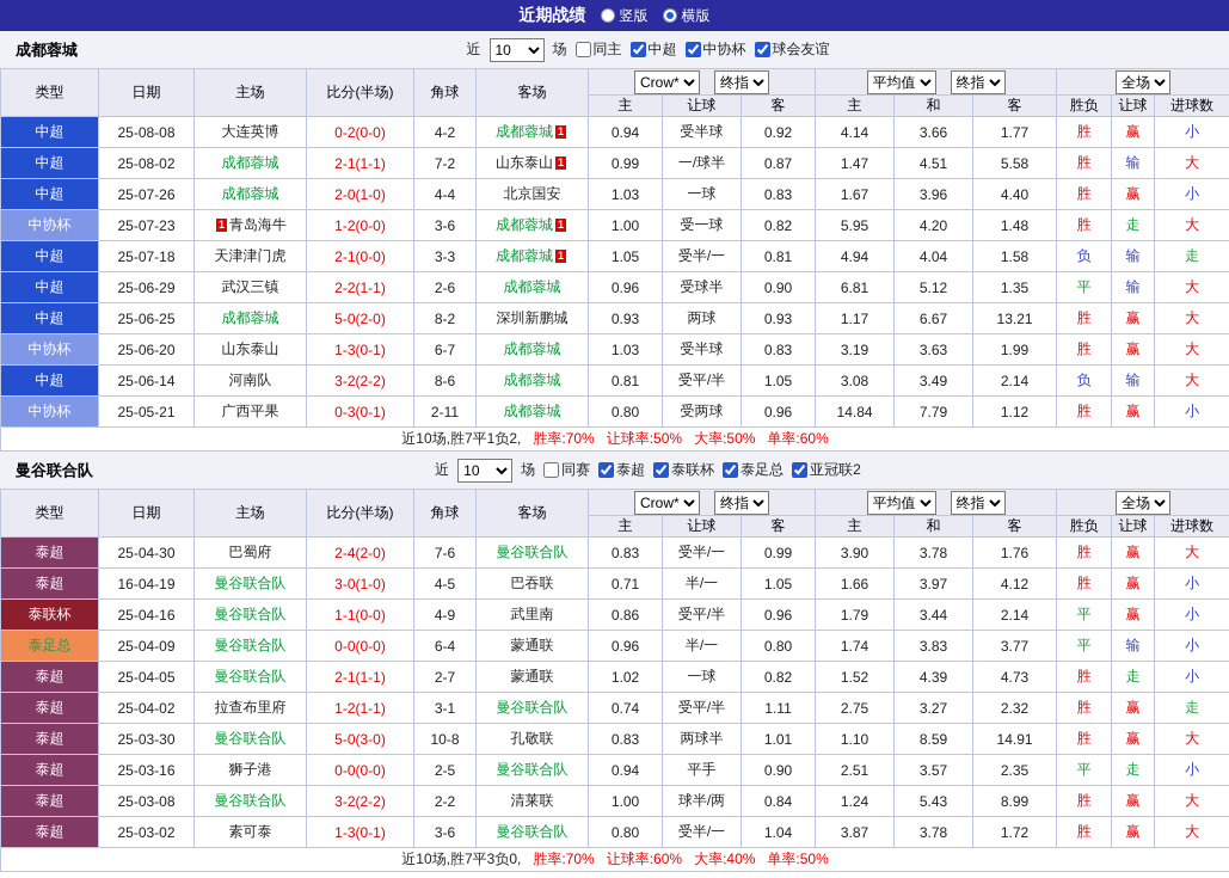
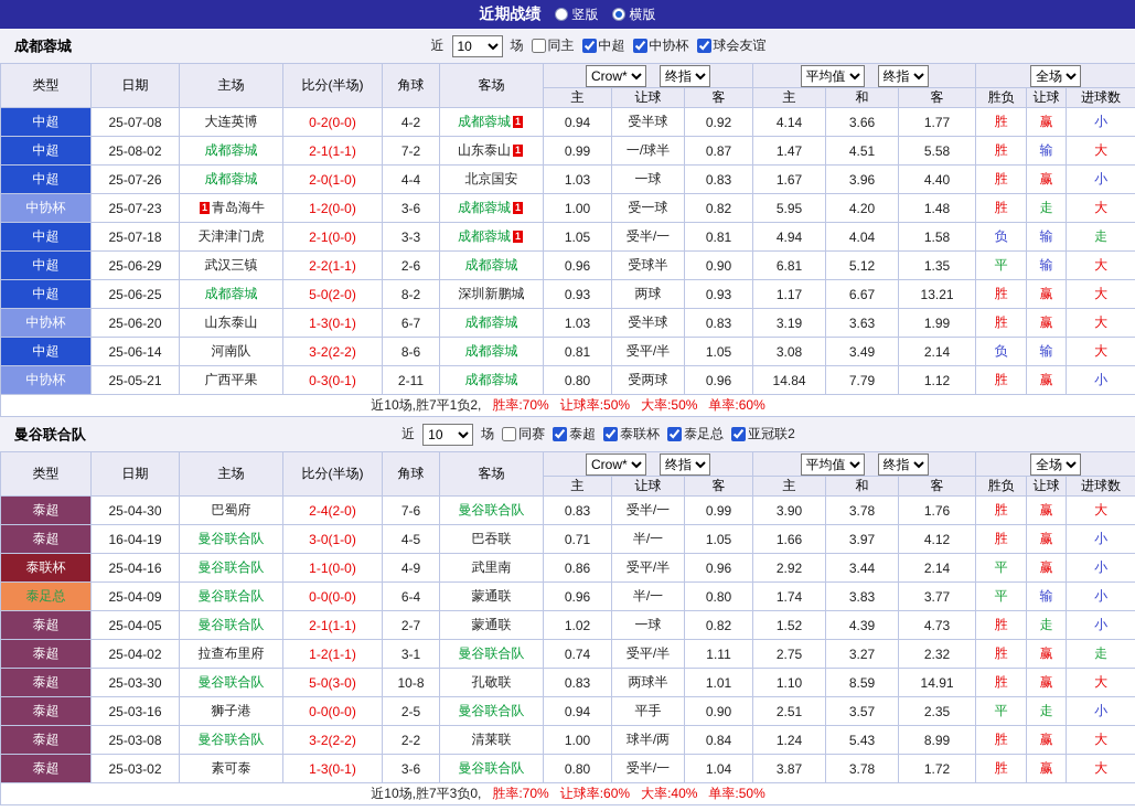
  近期战绩
  竖版
  横版
  成都蓉城
  近
  10
  场
  同主
  中超
  中协杯
  球会友谊
  类型	日期	主场	比分(半场)	角球	客场	Crow* 终指	平均值 终指	全场
  主	让球	客	主	和	客	胜负	让球	进球数
- 中超	25-08-08	大连英博	0-2(0-0)	4-2	成都蓉城 1	0.94	受半球	0.92	4.14	3.66	1.77	胜	赢	小
+ 中超	25-07-08	大连英博	0-2(0-0)	4-2	成都蓉城 1	0.94	受半球	0.92	4.14	3.66	1.77	胜	赢	小
  中超	25-08-02	成都蓉城	2-1(1-1)	7-2	山东泰山 1	0.99	一/球半	0.87	1.47	4.51	5.58	胜	输	大
  中超	25-07-26	成都蓉城	2-0(1-0)	4-4	北京国安	1.03	一球	0.83	1.67	3.96	4.40	胜	赢	小
  中协杯	25-07-23	1 青岛海牛	1-2(0-0)	3-6	成都蓉城 1	1.00	受一球	0.82	5.95	4.20	1.48	胜	走	大
  中超	25-07-18	天津津门虎	2-1(0-0)	3-3	成都蓉城 1	1.05	受半/一	0.81	4.94	4.04	1.58	负	输	走
  中超	25-06-29	武汉三镇	2-2(1-1)	2-6	成都蓉城	0.96	受球半	0.90	6.81	5.12	1.35	平	输	大
  中超	25-06-25	成都蓉城	5-0(2-0)	8-2	深圳新鹏城	0.93	两球	0.93	1.17	6.67	13.21	胜	赢	大
  中协杯	25-06-20	山东泰山	1-3(0-1)	6-7	成都蓉城	1.03	受半球	0.83	3.19	3.63	1.99	胜	赢	大
  中超	25-06-14	河南队	3-2(2-2)	8-6	成都蓉城	0.81	受平/半	1.05	3.08	3.49	2.14	负	输	大
  中协杯	25-05-21	广西平果	0-3(0-1)	2-11	成都蓉城	0.80	受两球	0.96	14.84	7.79	1.12	胜	赢	小
  近10场,胜7平1负2, 胜率:70% 让球率:50% 大率:50% 单率:60%
  曼谷联合队
  近
  10
  场
  同赛
  泰超
  泰联杯
  泰足总
  亚冠联2
  类型	日期	主场	比分(半场)	角球	客场	Crow* 终指	平均值 终指	全场
  主	让球	客	主	和	客	胜负	让球	进球数
  泰超	25-04-30	巴蜀府	2-4(2-0)	7-6	曼谷联合队	0.83	受半/一	0.99	3.90	3.78	1.76	胜	赢	大
  泰超	16-04-19	曼谷联合队	3-0(1-0)	4-5	巴吞联	0.71	半/一	1.05	1.66	3.97	4.12	胜	赢	小
- 泰联杯	25-04-16	曼谷联合队	1-1(0-0)	4-9	武里南	0.86	受平/半	0.96	1.79	3.44	2.14	平	赢	小
+ 泰联杯	25-04-16	曼谷联合队	1-1(0-0)	4-9	武里南	0.86	受平/半	0.96	2.92	3.44	2.14	平	赢	小
  泰足总	25-04-09	曼谷联合队	0-0(0-0)	6-4	蒙通联	0.96	半/一	0.80	1.74	3.83	3.77	平	输	小
  泰超	25-04-05	曼谷联合队	2-1(1-1)	2-7	蒙通联	1.02	一球	0.82	1.52	4.39	4.73	胜	走	小
  泰超	25-04-02	拉查布里府	1-2(1-1)	3-1	曼谷联合队	0.74	受平/半	1.11	2.75	3.27	2.32	胜	赢	走
  泰超	25-03-30	曼谷联合队	5-0(3-0)	10-8	孔敬联	0.83	两球半	1.01	1.10	8.59	14.91	胜	赢	大
  泰超	25-03-16	狮子港	0-0(0-0)	2-5	曼谷联合队	0.94	平手	0.90	2.51	3.57	2.35	平	走	小
  泰超	25-03-08	曼谷联合队	3-2(2-2)	2-2	清莱联	1.00	球半/两	0.84	1.24	5.43	8.99	胜	赢	大
  泰超	25-03-02	素可泰	1-3(0-1)	3-6	曼谷联合队	0.80	受半/一	1.04	3.87	3.78	1.72	胜	赢	大
  近10场,胜7平3负0, 胜率:70% 让球率:60% 大率:40% 单率:50%
